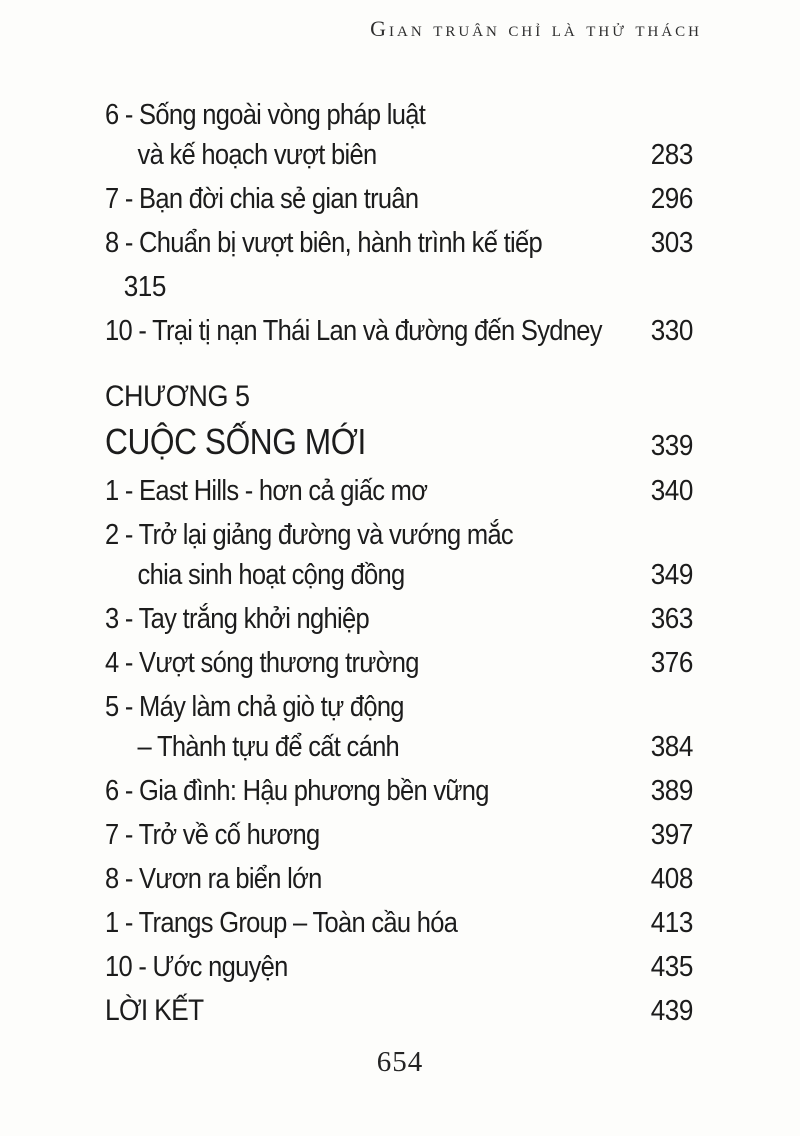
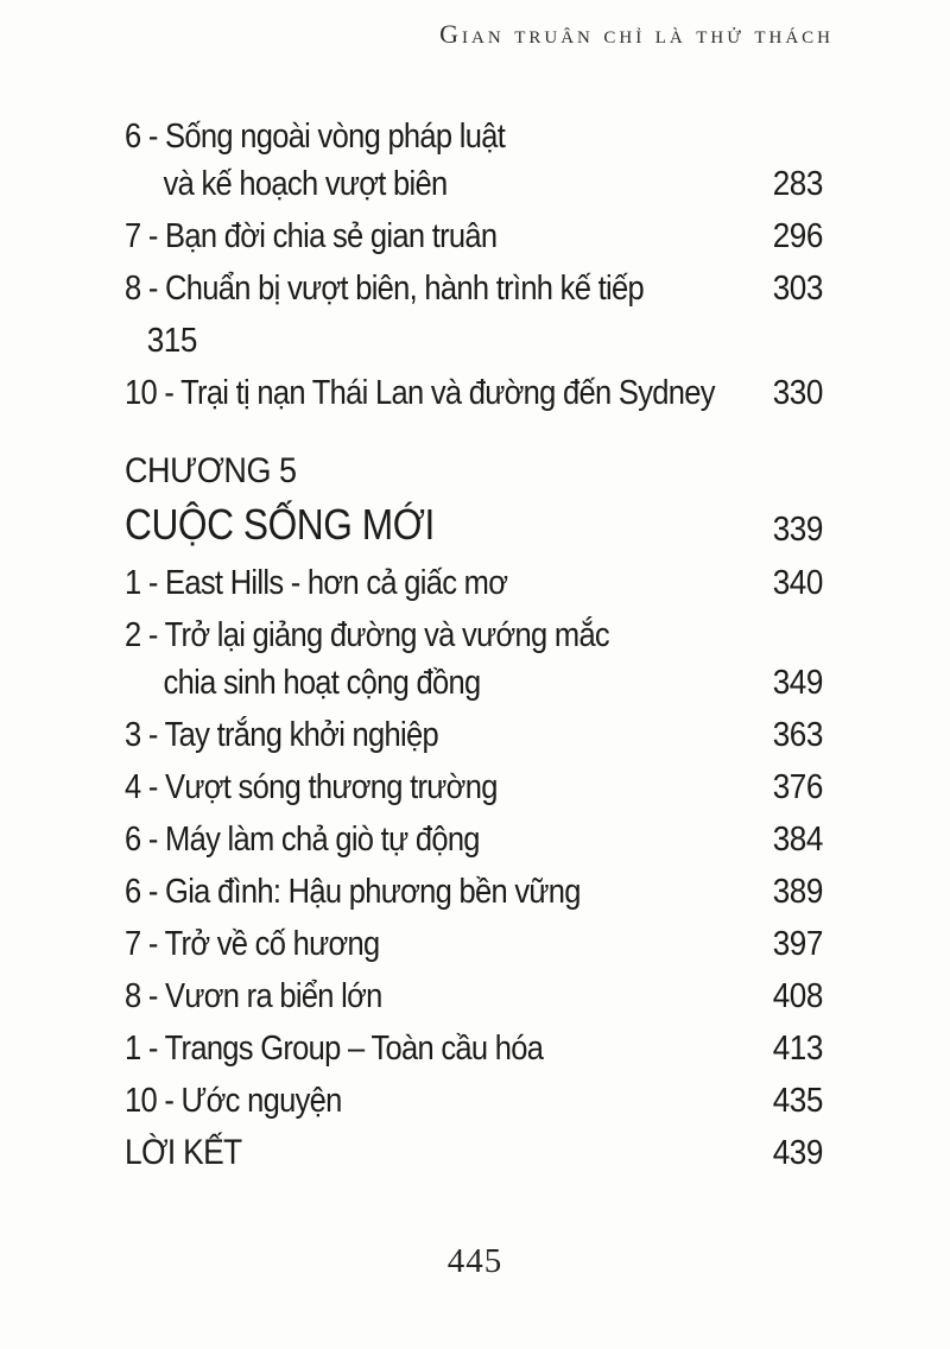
  Gian truân chỉ là thử thách
  6 - Sống ngoài vòng pháp luật
  và kế hoạch vượt biên
  283
  7 - Bạn đời chia sẻ gian truân
  296
  8 - Chuẩn bị vượt biên, hành trình kế tiếp
  303
  315
  10 - Trại tị nạn Thái Lan và đường đến Sydney
  330
  CHƯƠNG 5
  CUỘC SỐNG MỚI
  339
  1 - East Hills - hơn cả giấc mơ
  340
  2 - Trở lại giảng đường và vướng mắc
  chia sinh hoạt cộng đồng
  349
  3 - Tay trắng khởi nghiệp
  363
  4 - Vượt sóng thương trường
  376
- 5 - Máy làm chả giò tự động
+ 6 - Máy làm chả giò tự động
- – Thành tựu để cất cánh
  384
  6 - Gia đình: Hậu phương bền vững
  389
  7 - Trở về cố hương
  397
  8 - Vươn ra biển lớn
  408
  1 - Trangs Group – Toàn cầu hóa
  413
  10 - Ước nguyện
  435
  LỜI KẾT
  439
- 654
+ 445
